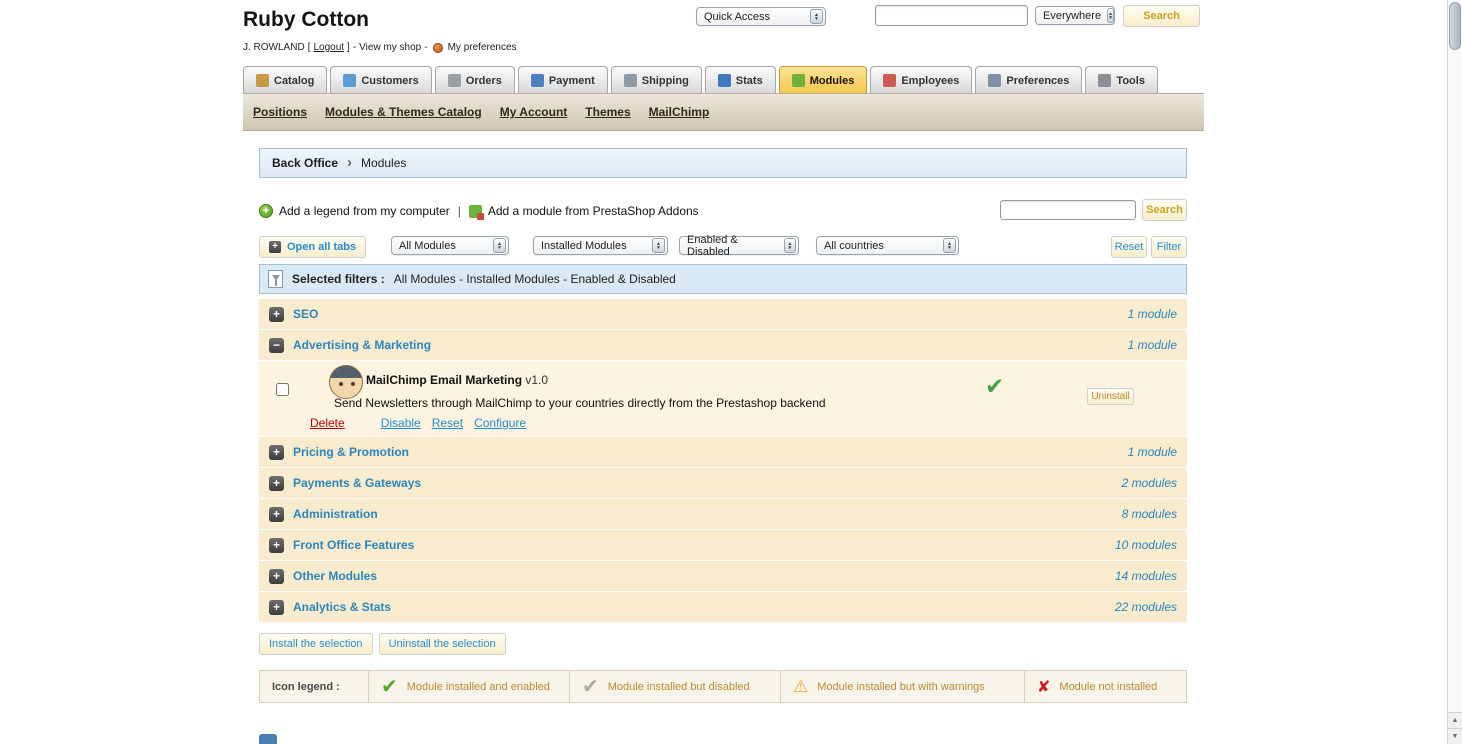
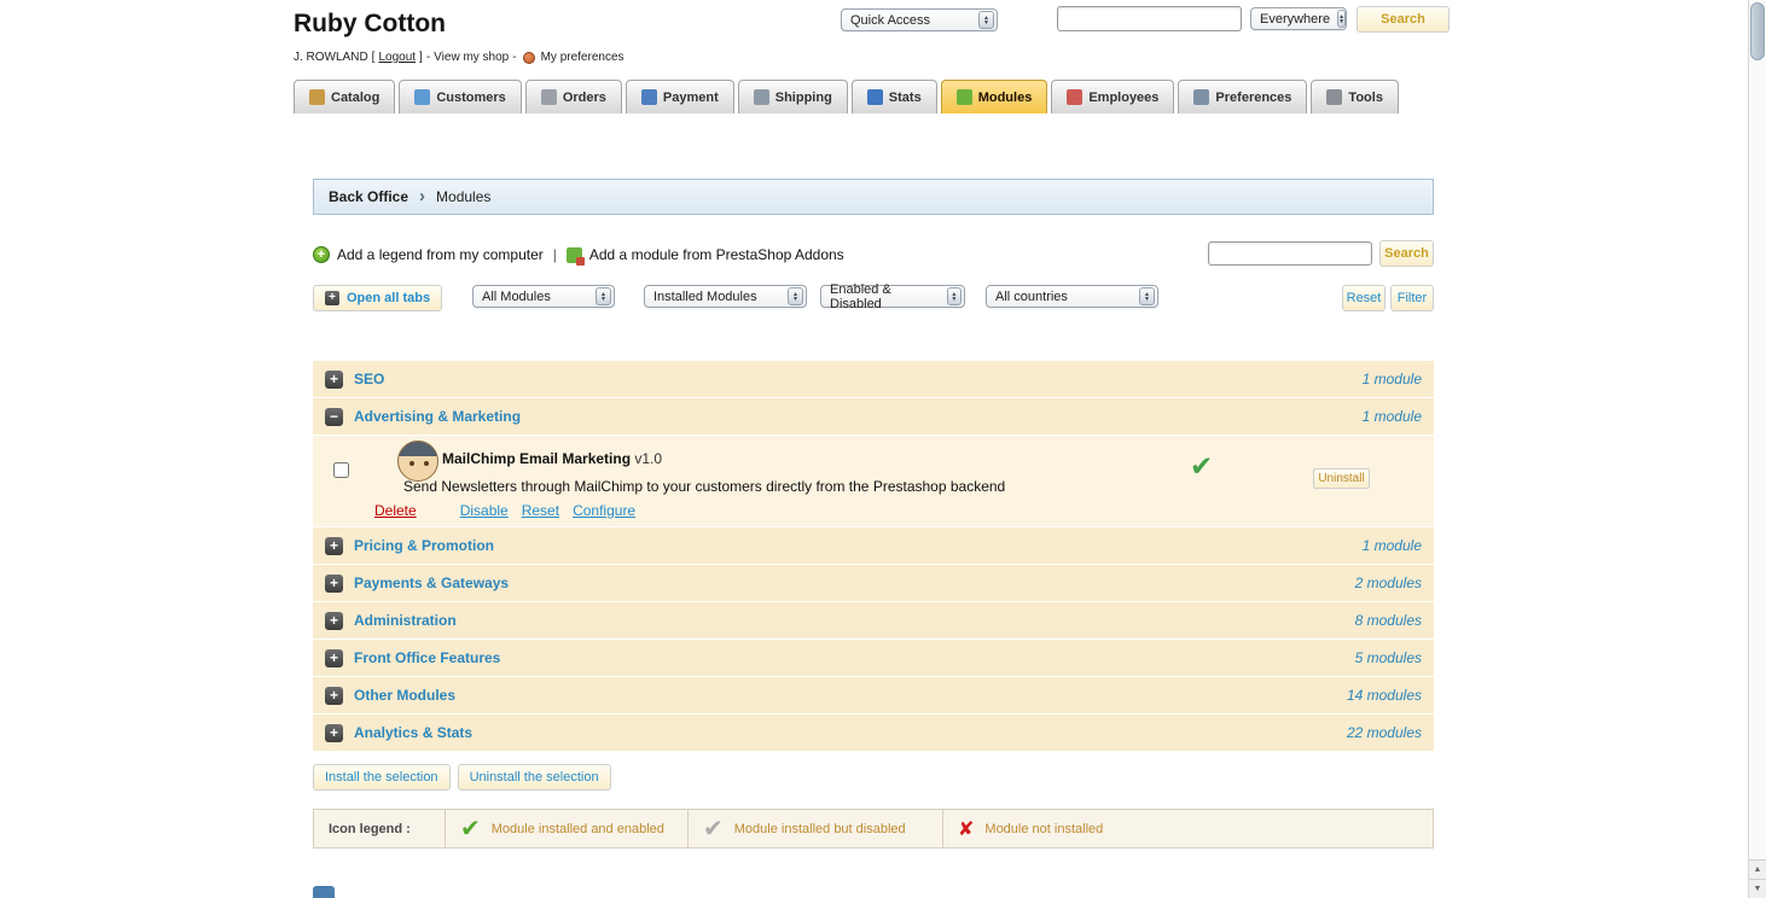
  Ruby Cotton
  J. ROWLAND
  [
  Logout
  ]
  -
  View my shop
  -
  My preferences
  Quick Access
  Everywhere
  Search
  Catalog
  Customers
  Orders
  Payment
  Shipping
  Stats
  Modules
  Employees
  Preferences
  Tools
- Positions
- Modules & Themes Catalog
- My Account
- Themes
- MailChimp
  Back Office
  ›
  Modules
  +
  Add a legend from my computer
  |
  Add a module from PrestaShop Addons
  Search
  +
  Open all tabs
  All Modules
  Installed Modules
  Enabled & Disabled
  All countries
  Reset
  Filter
- Selected filters :
- All Modules - Installed Modules - Enabled & Disabled
  +
  SEO
  1 module
  −
  Advertising & Marketing
  1 module
  MailChimp Email Marketing v1.0
- Send Newsletters through MailChimp to your countries directly from the Prestashop backend
+ Send Newsletters through MailChimp to your customers directly from the Prestashop backend
  ✔
  Uninstall
  Delete
  Disable
  Reset
  Configure
  +
  Pricing & Promotion
  1 module
  +
  Payments & Gateways
  2 modules
  +
  Administration
  8 modules
  +
  Front Office Features
- 10 modules
+ 5 modules
  +
  Other Modules
  14 modules
  +
  Analytics & Stats
  22 modules
  Install the selection
  Uninstall the selection
  Icon legend :
  ✔
  Module installed and enabled
  ✔
  Module installed but disabled
- ⚠
- Module installed but with warnings
  ✘
  Module not installed
